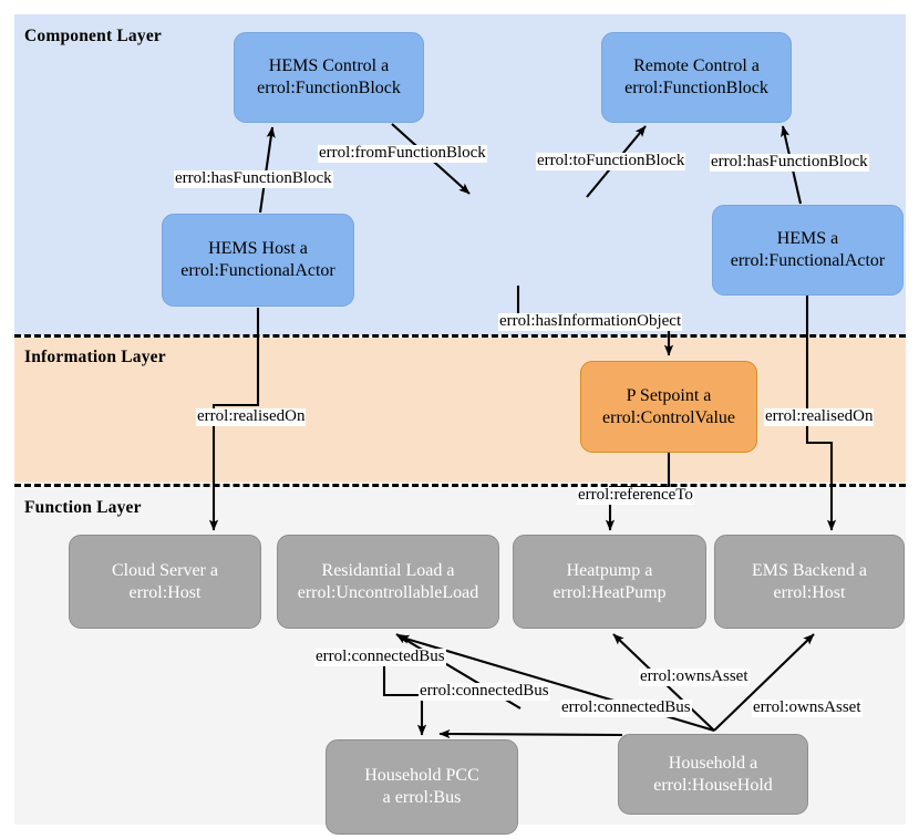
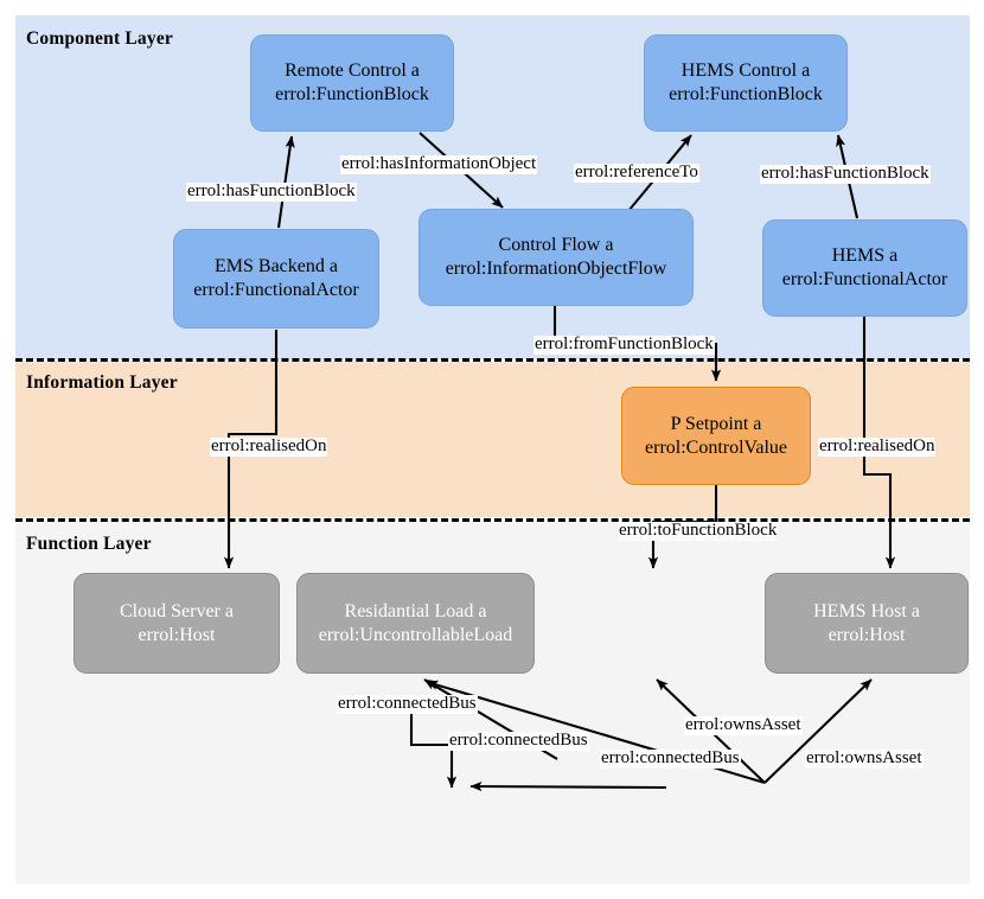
  Component Layer
  Information Layer
  Function Layer
- HEMS Control a
+ Remote Control a
  errol:FunctionBlock
- Remote Control a
+ HEMS Control a
  errol:FunctionBlock
- HEMS Host a
+ EMS Backend a
  errol:FunctionalActor
+ Control Flow a
+ errol:InformationObjectFlow
  HEMS a
  errol:FunctionalActor
  P Setpoint a
  errol:ControlValue
  Cloud Server a
  errol:Host
  Residantial Load a
  errol:UncontrollableLoad
- Heatpump a
- errol:HeatPump
- EMS Backend a
+ HEMS Host a
  errol:Host
- Household PCC
- a errol:Bus
- Household a
- errol:HouseHold
  errol:hasFunctionBlock
- errol:fromFunctionBlock
+ errol:hasInformationObject
- errol:toFunctionBlock
+ errol:referenceTo
  errol:hasFunctionBlock
- errol:hasInformationObject
+ errol:fromFunctionBlock
  errol:realisedOn
  errol:realisedOn
- errol:referenceTo
+ errol:toFunctionBlock
  errol:connectedBus
  errol:connectedBus
  errol:connectedBus
  errol:ownsAsset
  errol:ownsAsset
